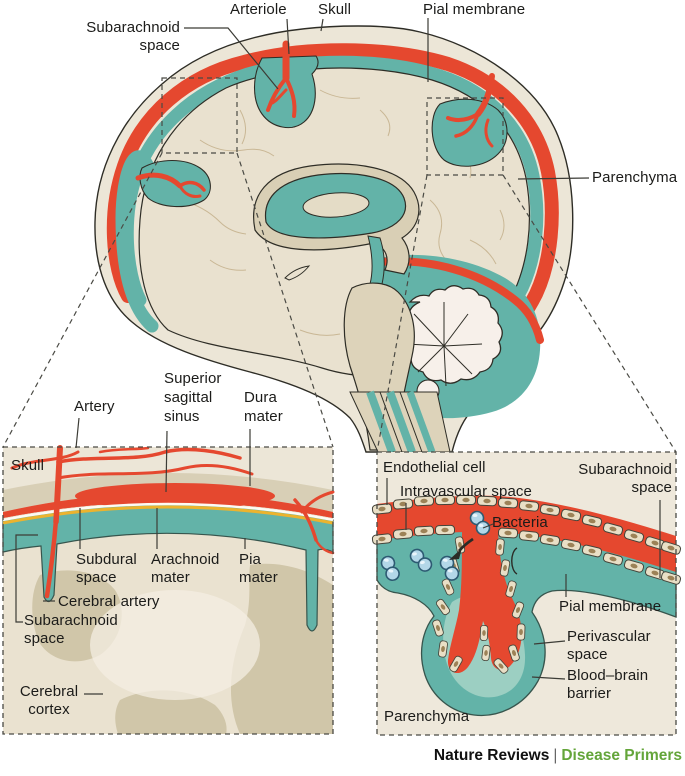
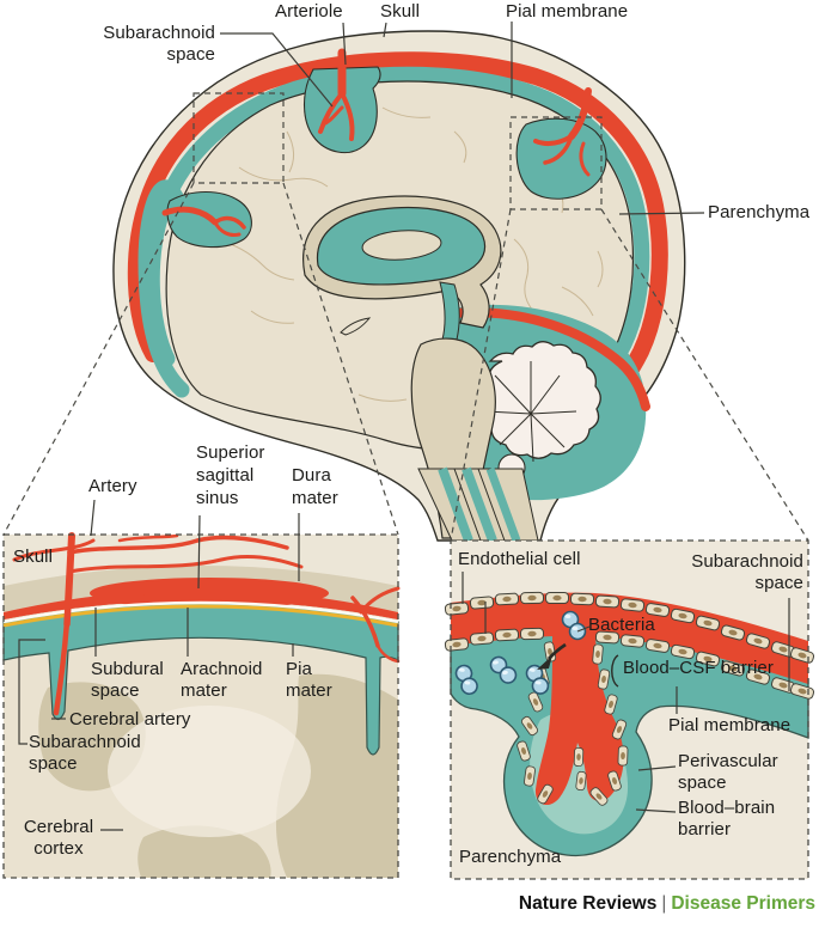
  Subarachnoid
  space
  Arteriole
  Skull
  Pial membrane
  Parenchyma
  Artery
  Superior
  sagittal
  sinus
  Dura
  mater
  Skull
  Subdural
  space
  Arachnoid
  mater
  Pia
  mater
  Cerebral artery
  Subarachnoid
  space
  Cerebral
  cortex
  Endothelial cell
- Intravascular space
  Subarachnoid
  space
  Bacteria
+ Blood–CSF barrier
  Pial membrane
  Perivascular
  space
  Blood–brain
  barrier
  Parenchyma
  Nature Reviews | Disease Primers
